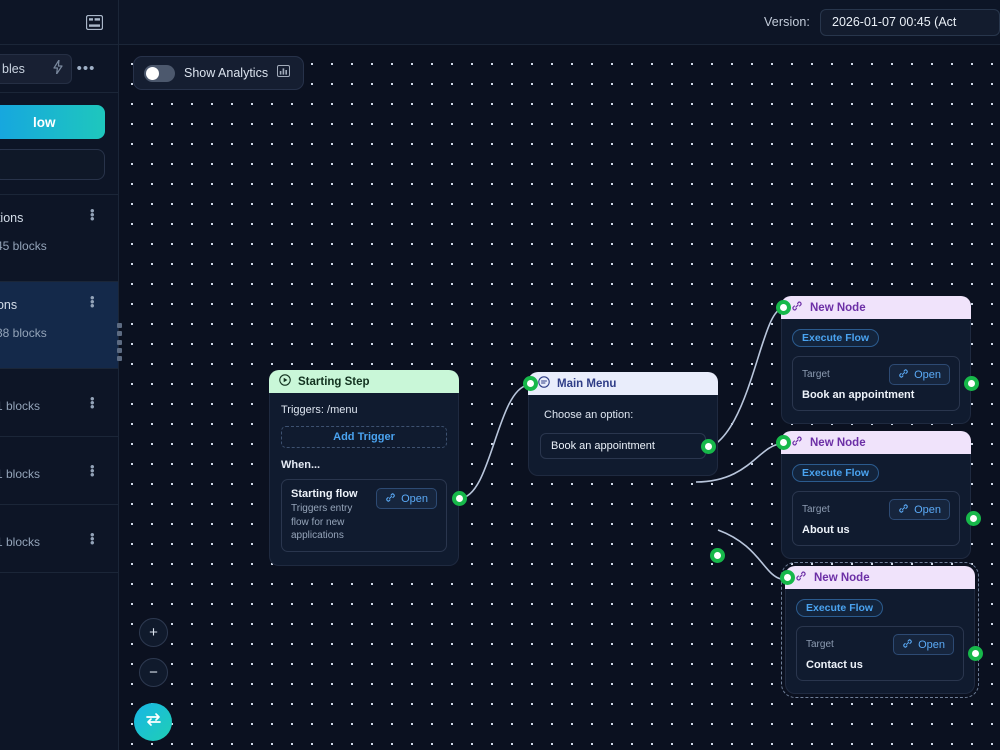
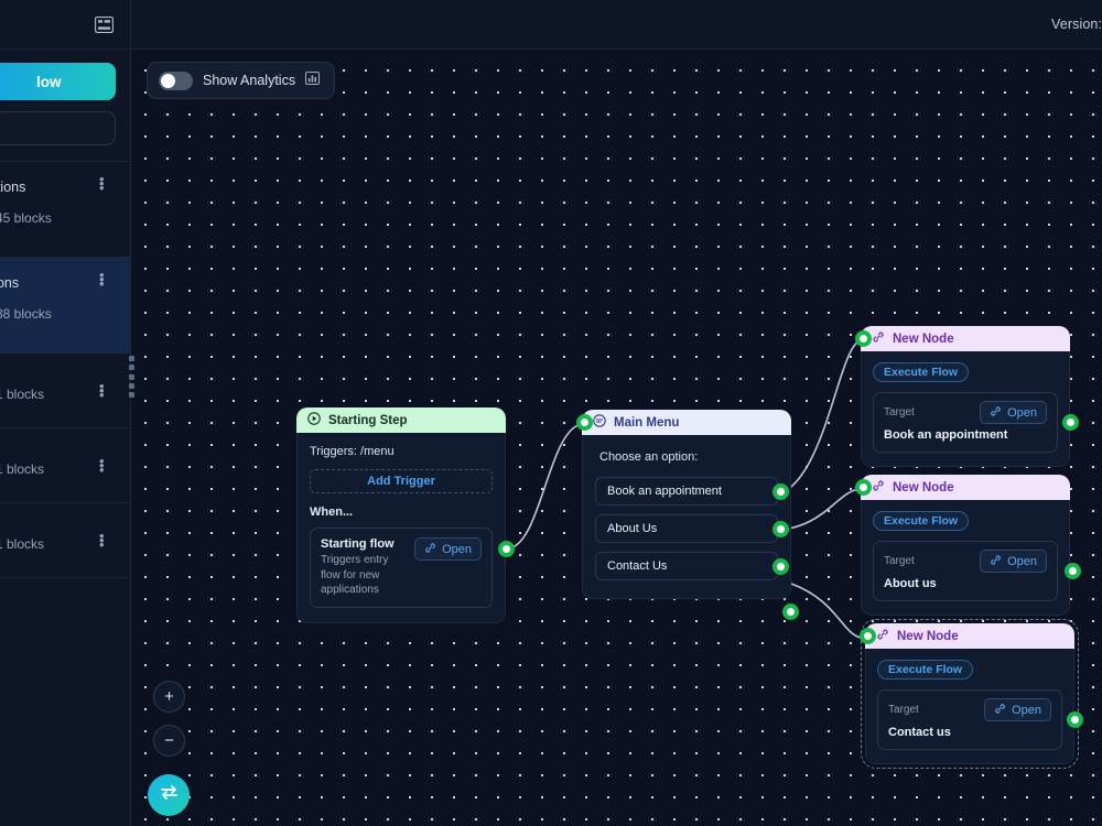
  Version:
- 2026-01-07 00:45 (Act
- bles
- •••
  low
  5 blocks
  •
  •
  •
  8 blocks
  •
  •
  •
  blocks
  •
  •
  •
  blocks
  •
  •
  •
  blocks
  •
  •
  •
  Show Analytics
  Starting Step
  Triggers: /menu
  Add Trigger
  When...
  Starting flow
  Triggers entry flow for new applications
  Open
  Main Menu
  Choose an option:
  Book an appointment
+ About Us
+ Contact Us
  New Node
  Execute Flow
  Target
  Open
  Book an appointment
  New Node
  Execute Flow
  Target
  Open
  About us
  New Node
  Execute Flow
  Target
  Open
  Contact us
  +
  −
